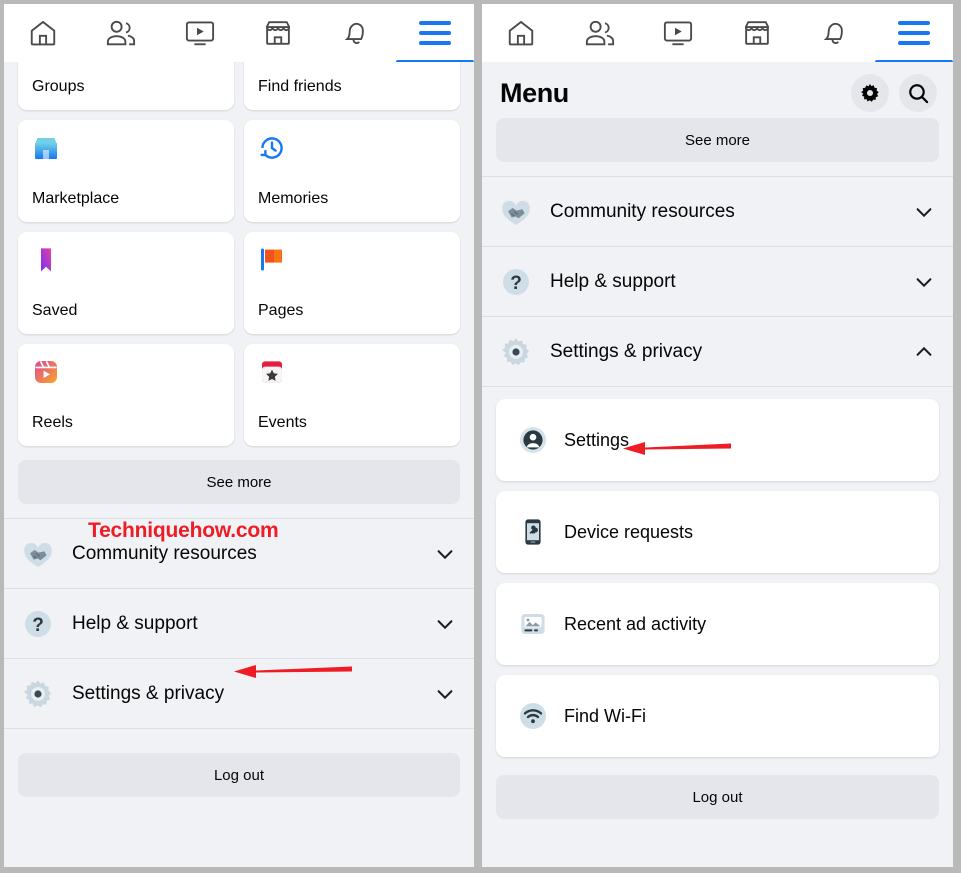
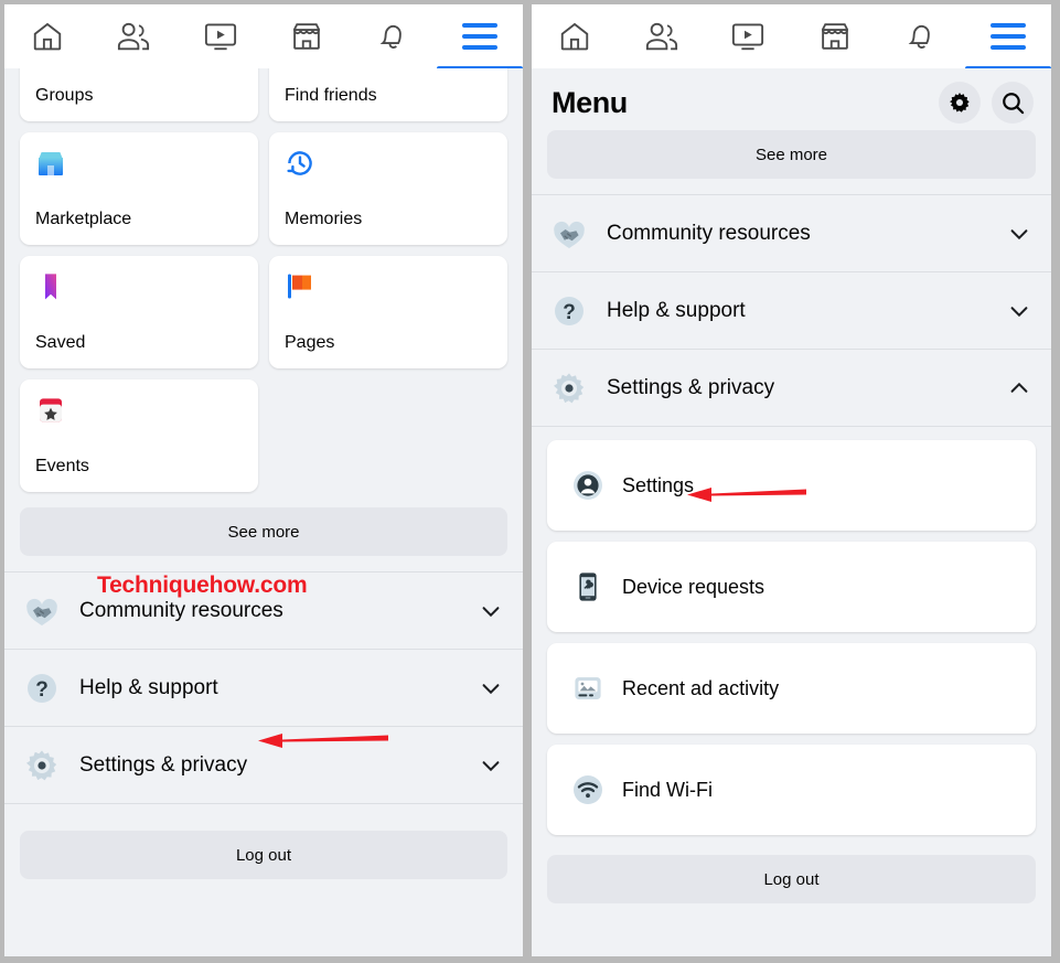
  Groups
  Find friends
  Marketplace
  Memories
  Saved
  Pages
- Reels
  Events
  Techniquehow.com
  See more
  Community resources
  ?
  Help & support
  Settings & privacy
  Log out
  Menu
  See more
  Community resources
  ?
  Help & support
  Settings & privacy
  Settings
  Device requests
  Recent ad activity
  Find Wi-Fi
  Log out
